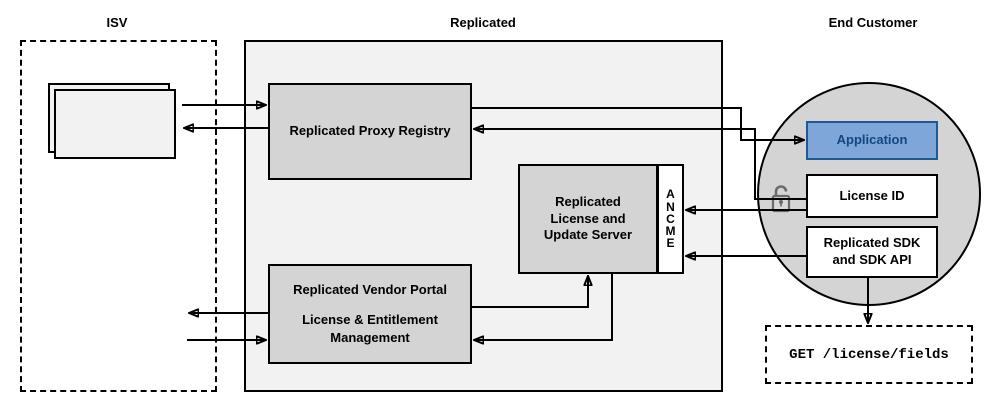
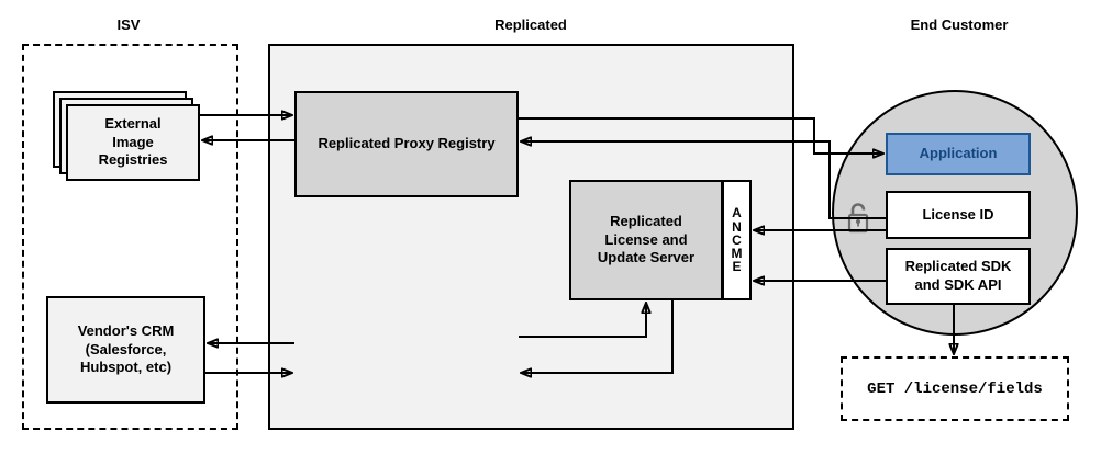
  ISV
  Replicated
  End Customer
+ External
+ Image
+ Registries
+ Vendor's CRM
+ (Salesforce,
+ Hubspot, etc)
  Replicated Proxy Registry
  Replicated
  License and
  Update Server
  A
  N
  C
  M
  E
- Replicated Vendor Portal
- License & Entitlement
- Management
  Application
  License ID
  Replicated SDK
  and SDK API
  GET /license/fields
